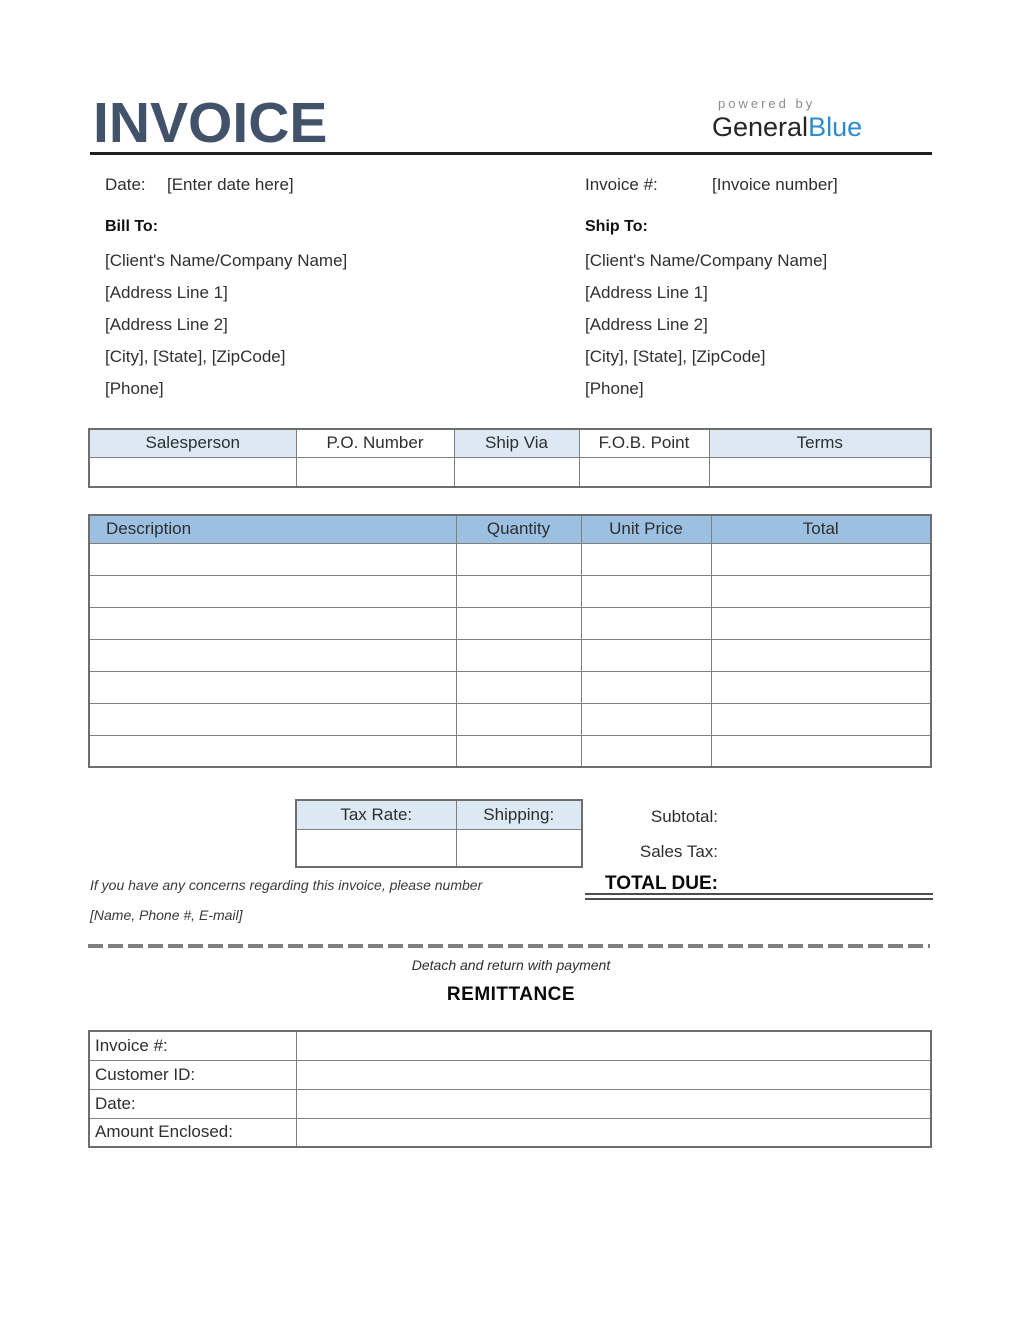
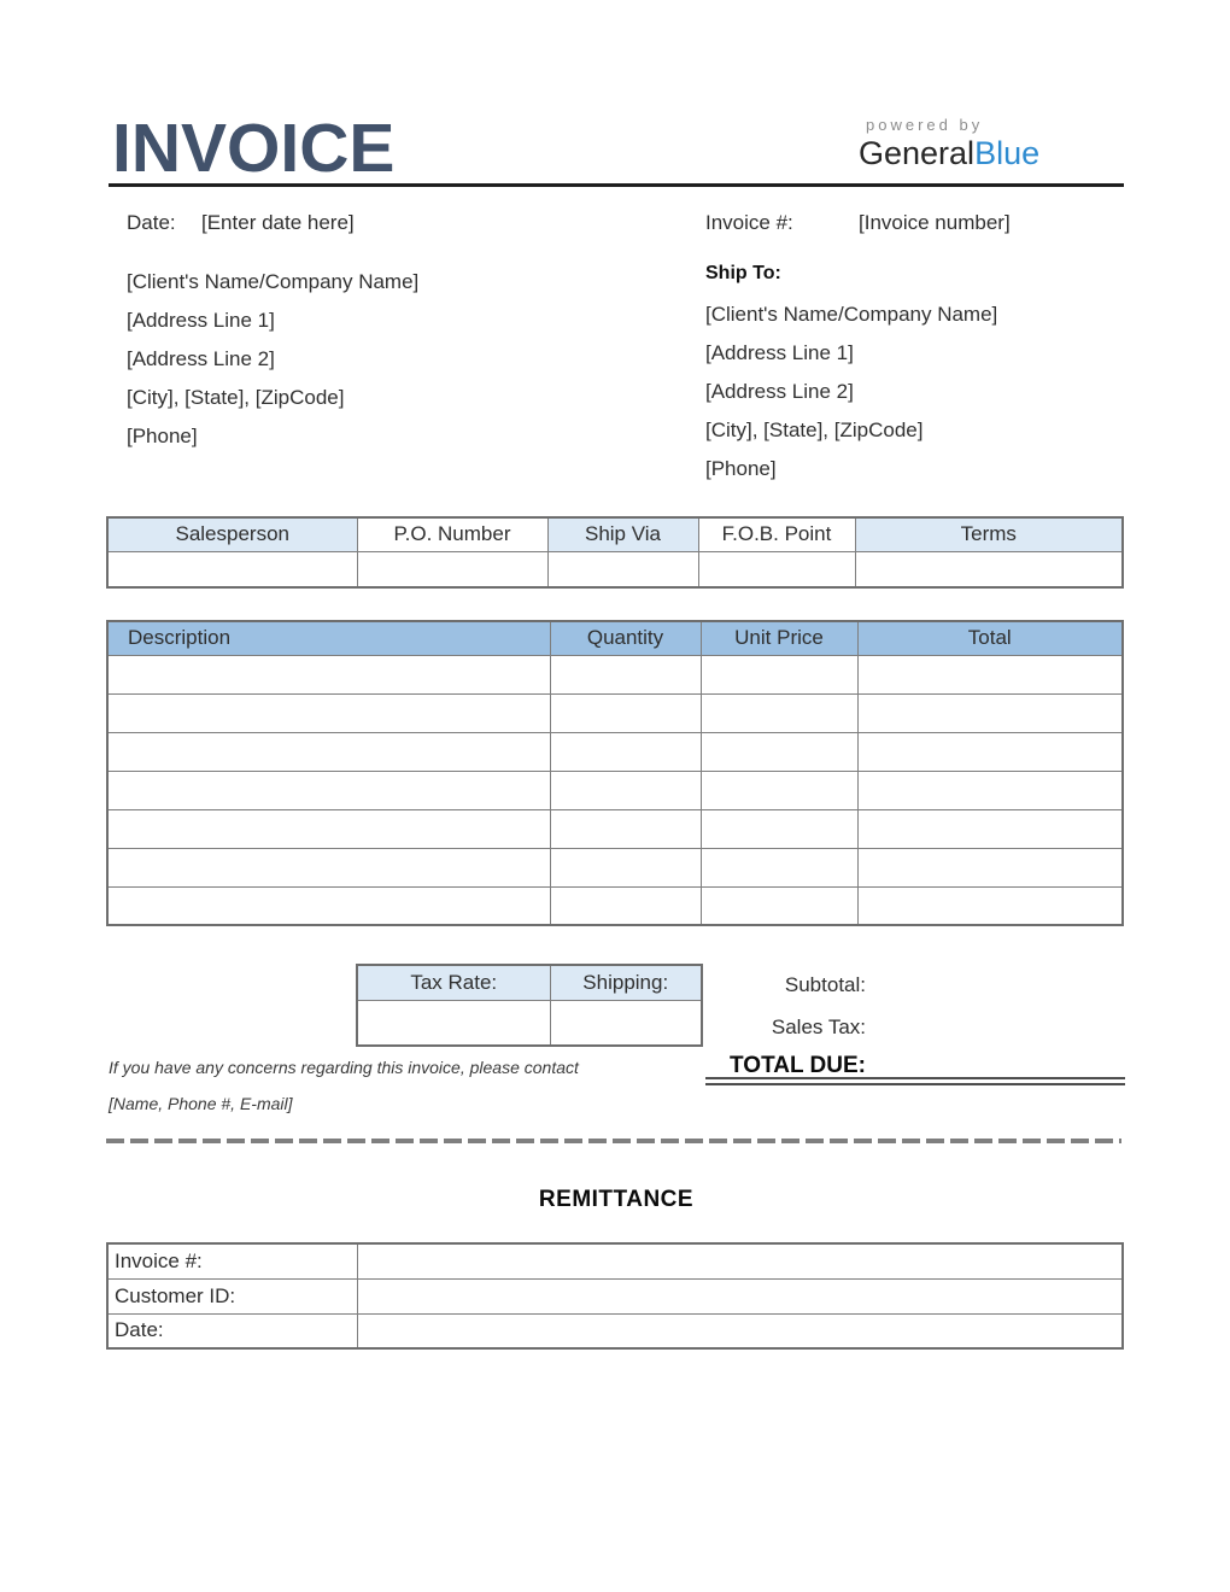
  INVOICE
  powered by
  GeneralBlue
  Date:
  [Enter date here]
  Invoice #:
  [Invoice number]
- Bill To:
  [Client's Name/Company Name]
  [Address Line 1]
  [Address Line 2]
  [City], [State], [ZipCode]
  [Phone]
  Ship To:
  [Client's Name/Company Name]
  [Address Line 1]
  [Address Line 2]
  [City], [State], [ZipCode]
  [Phone]
  Salesperson	P.O. Number	Ship Via	F.O.B. Point	Terms
  Description	Quantity	Unit Price	Total
  Tax Rate:	Shipping:
  Subtotal:
  Sales Tax:
  TOTAL DUE:
- If you have any concerns regarding this invoice, please number
+ If you have any concerns regarding this invoice, please contact
  [Name, Phone #, E-mail]
- Detach and return with payment
  REMITTANCE
  Invoice #:
  Customer ID:
  Date:
- Amount Enclosed:
